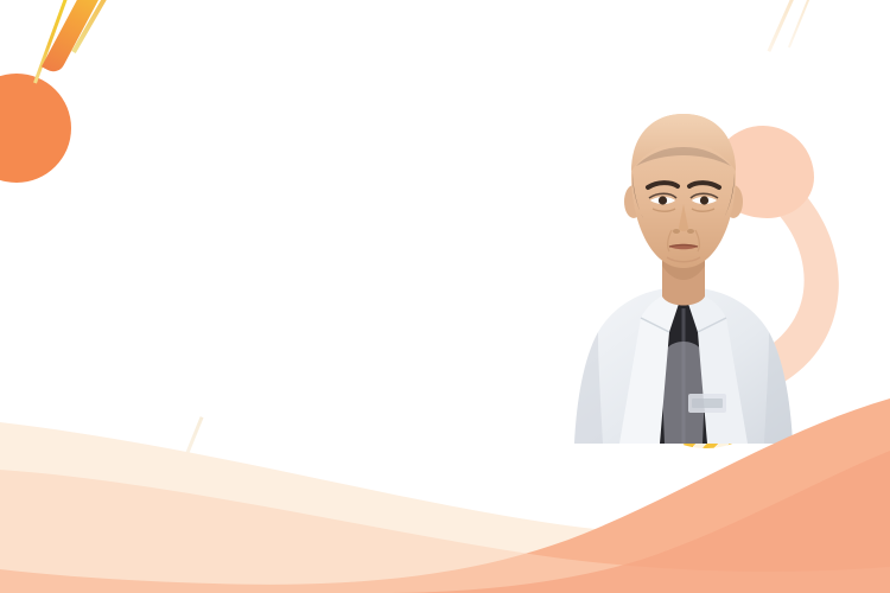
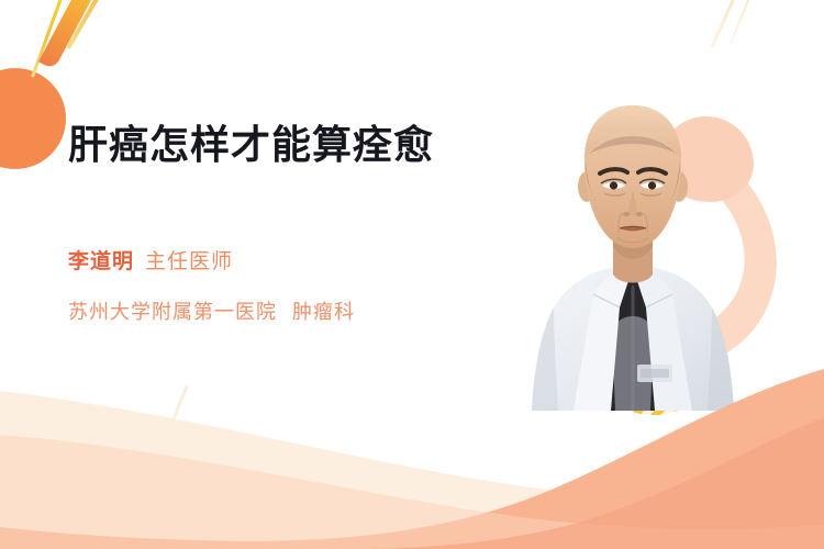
+ 肝癌怎样才能算痊愈
+ 李道明 主任医师
+ 苏州大学附属第一医院 肿瘤科
